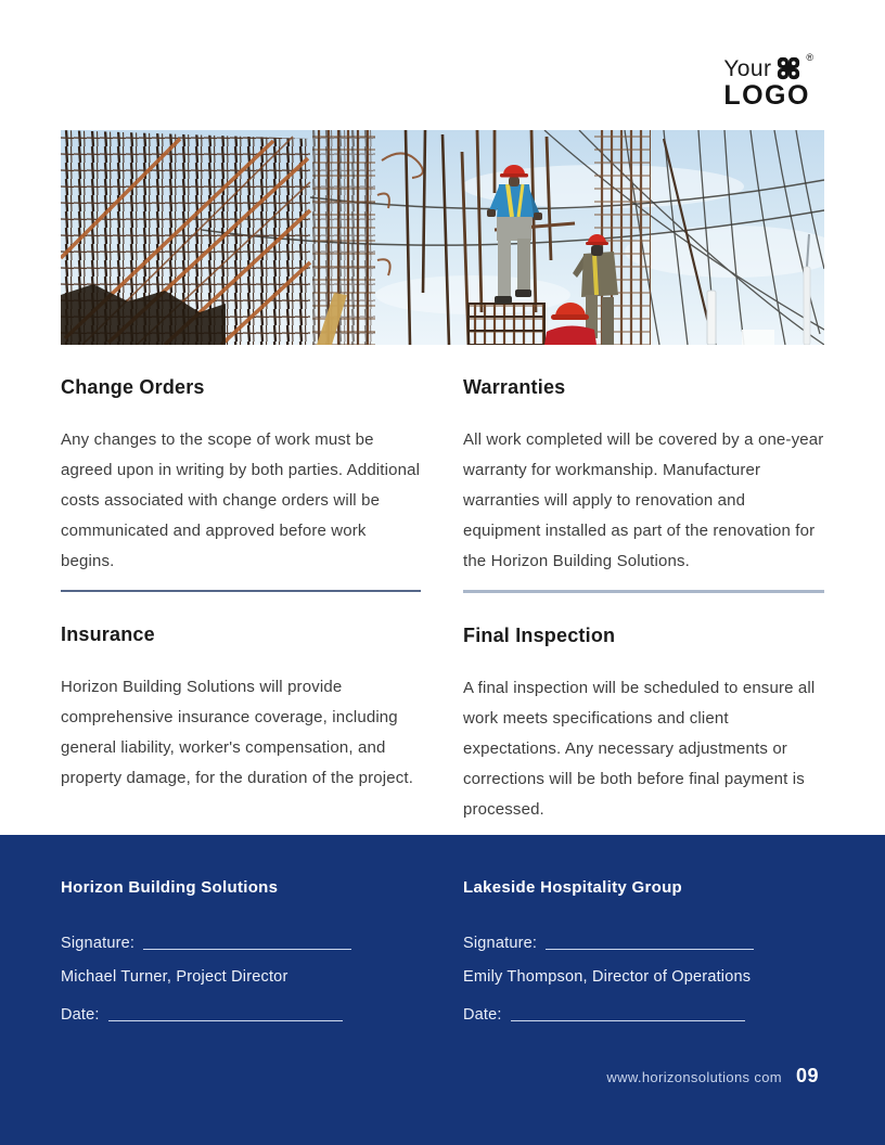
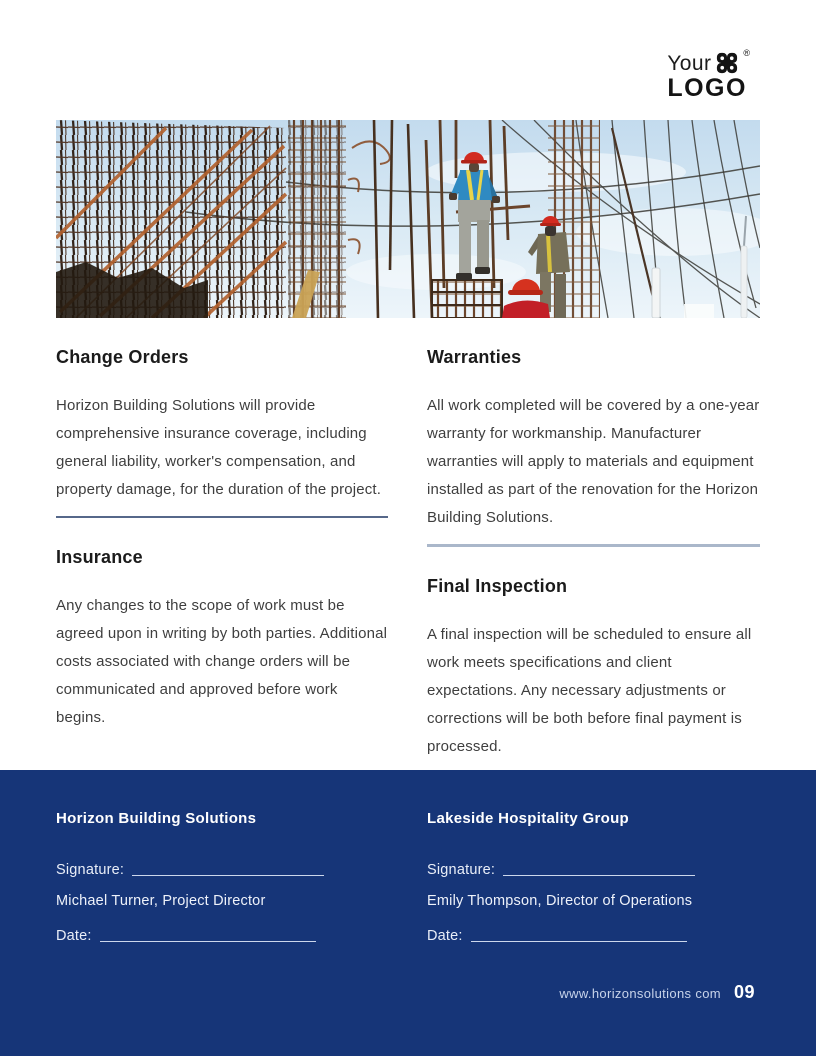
  Your
  ®
  LOGO
  Change Orders
- Any changes to the scope of work must be agreed upon in writing by both parties. Additional costs associated with change orders will be communicated and approved before work begins.
+ Horizon Building Solutions will provide comprehensive insurance coverage, including general liability, worker's compensation, and property damage, for the duration of the project.
  Insurance
- Horizon Building Solutions will provide comprehensive insurance coverage, including general liability, worker's compensation, and property damage, for the duration of the project.
+ Any changes to the scope of work must be agreed upon in writing by both parties. Additional costs associated with change orders will be communicated and approved before work begins.
  Warranties
- All work completed will be covered by a one-year warranty for workmanship. Manufacturer warranties will apply to renovation and equipment installed as part of the renovation for the Horizon Building Solutions.
+ All work completed will be covered by a one-year warranty for workmanship. Manufacturer warranties will apply to materials and equipment installed as part of the renovation for the Horizon Building Solutions.
  Final Inspection
  A final inspection will be scheduled to ensure all work meets specifications and client expectations. Any necessary adjustments or corrections will be both before final payment is processed.
  Horizon Building Solutions
  Signature:
  Michael Turner, Project Director
  Date:
  Lakeside Hospitality Group
  Signature:
  Emily Thompson, Director of Operations
  Date:
  www.horizonsolutions com
  09
